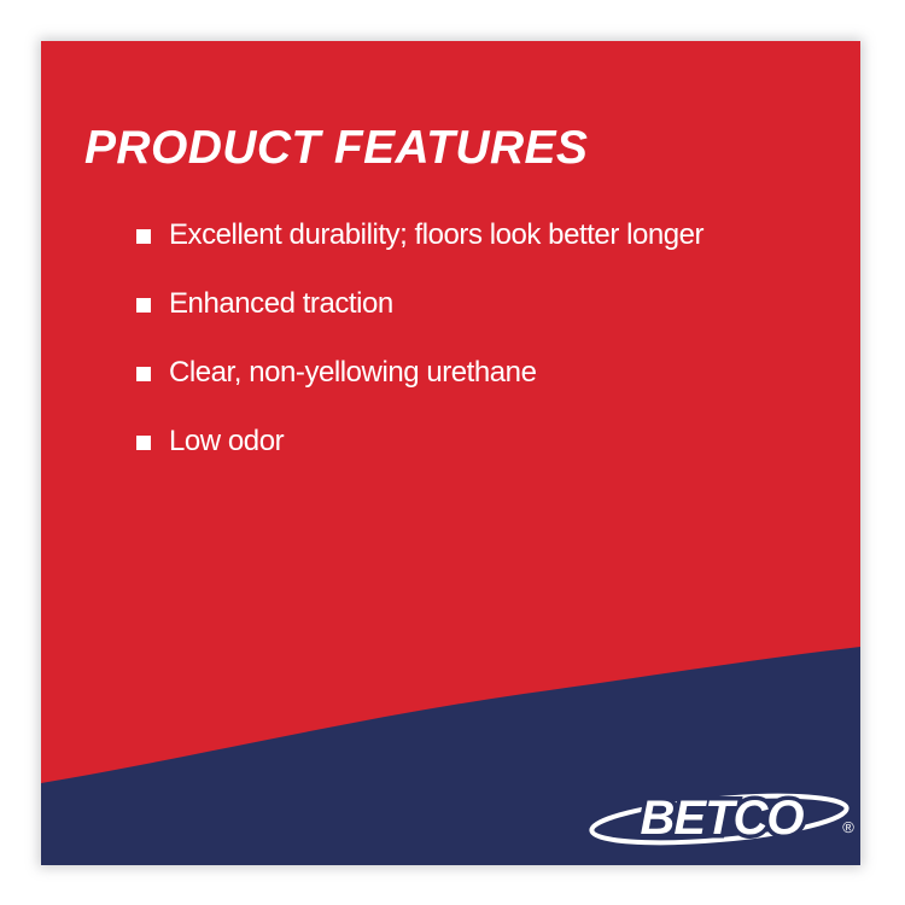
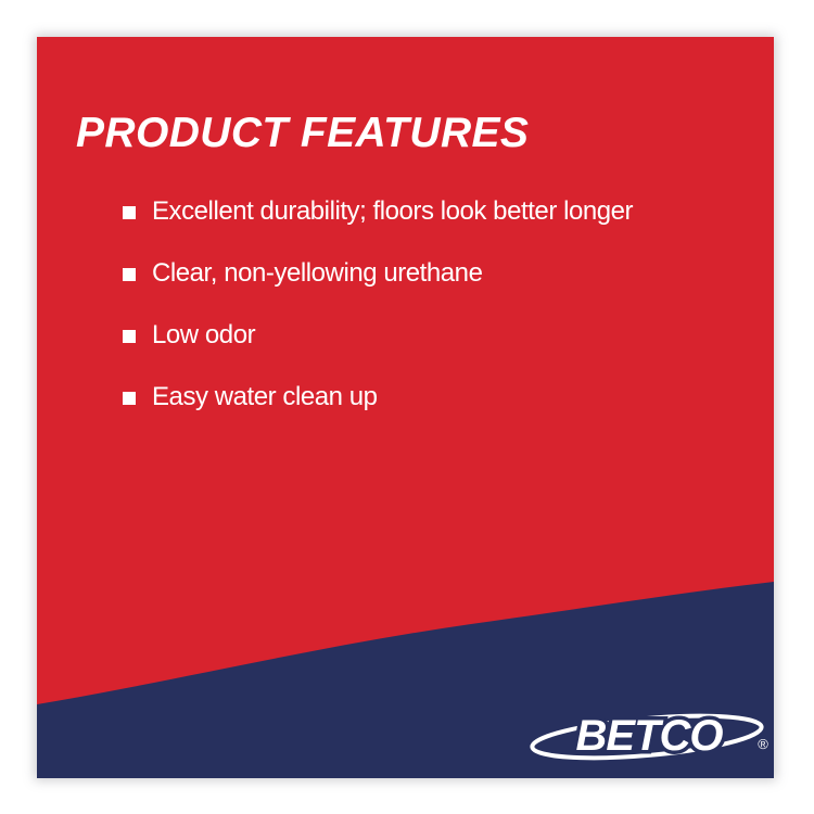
  PRODUCT FEATURES
  Excellent durability; floors look better longer
- Enhanced traction
  Clear, non-yellowing urethane
  Low odor
+ Easy water clean up
  BETCO
  ®
